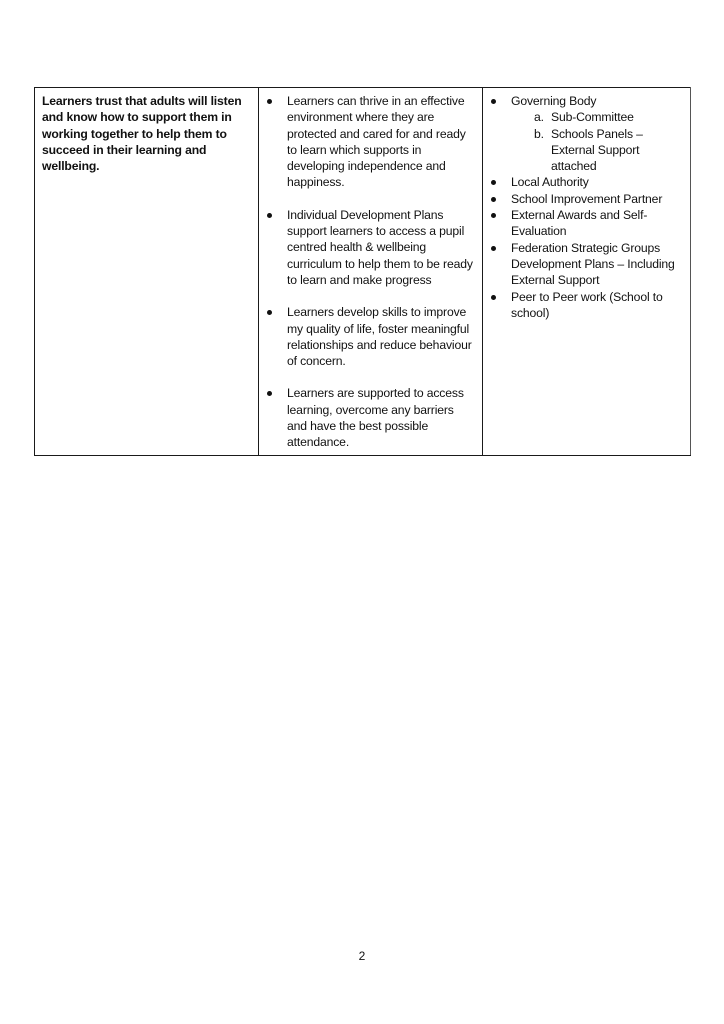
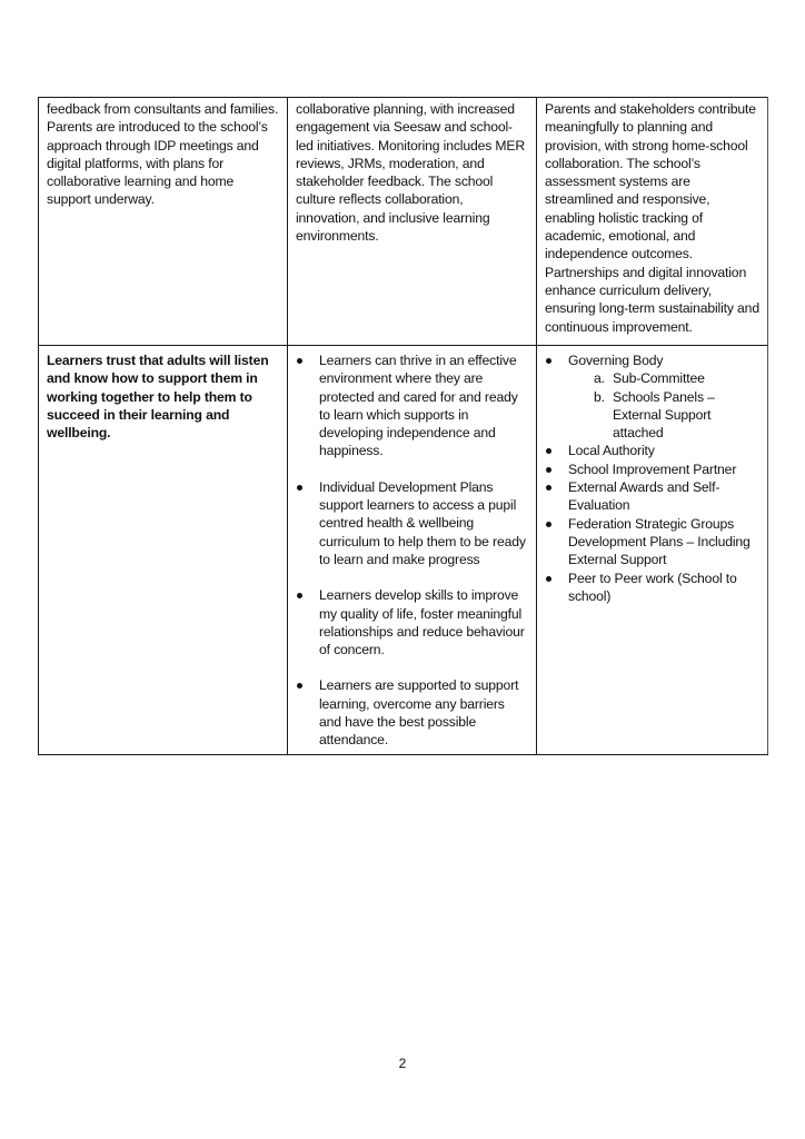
+ feedback from consultants and families. Parents are introduced to the school’s approach through IDP meetings and digital platforms, with plans for collaborative learning and home support underway.	collaborative planning, with increased engagement via Seesaw and school-led initiatives. Monitoring includes MER reviews, JRMs, moderation, and stakeholder feedback. The school culture reflects collaboration, innovation, and inclusive learning environments.	Parents and stakeholders contribute meaningfully to planning and provision, with strong home-school collaboration. The school’s assessment systems are streamlined and responsive, enabling holistic tracking of academic, emotional, and independence outcomes. Partnerships and digital innovation enhance curriculum delivery, ensuring long-term sustainability and continuous improvement.
- Learners trust that adults will listen and know how to support them in working together to help them to succeed in their learning and wellbeing.	Learners can thrive in an effective environment where they are protected and cared for and ready to learn which supports in developing independence and happiness. Individual Development Plans support learners to access a pupil centred health & wellbeing curriculum to help them to be ready to learn and make progress Learners develop skills to improve my quality of life, foster meaningful relationships and reduce behaviour of concern. Learners are supported to access learning, overcome any barriers and have the best possible attendance.	Governing Body a. Sub-Committee b. Schools Panels – External Support attached Local Authority School Improvement Partner External Awards and Self-Evaluation Federation Strategic Groups Development Plans – Including External Support Peer to Peer work (School to school)
+ Learners trust that adults will listen and know how to support them in working together to help them to succeed in their learning and wellbeing.	Learners can thrive in an effective environment where they are protected and cared for and ready to learn which supports in developing independence and happiness. Individual Development Plans support learners to access a pupil centred health & wellbeing curriculum to help them to be ready to learn and make progress Learners develop skills to improve my quality of life, foster meaningful relationships and reduce behaviour of concern. Learners are supported to support learning, overcome any barriers and have the best possible attendance.	Governing Body a. Sub-Committee b. Schools Panels – External Support attached Local Authority School Improvement Partner External Awards and Self-Evaluation Federation Strategic Groups Development Plans – Including External Support Peer to Peer work (School to school)
  2
